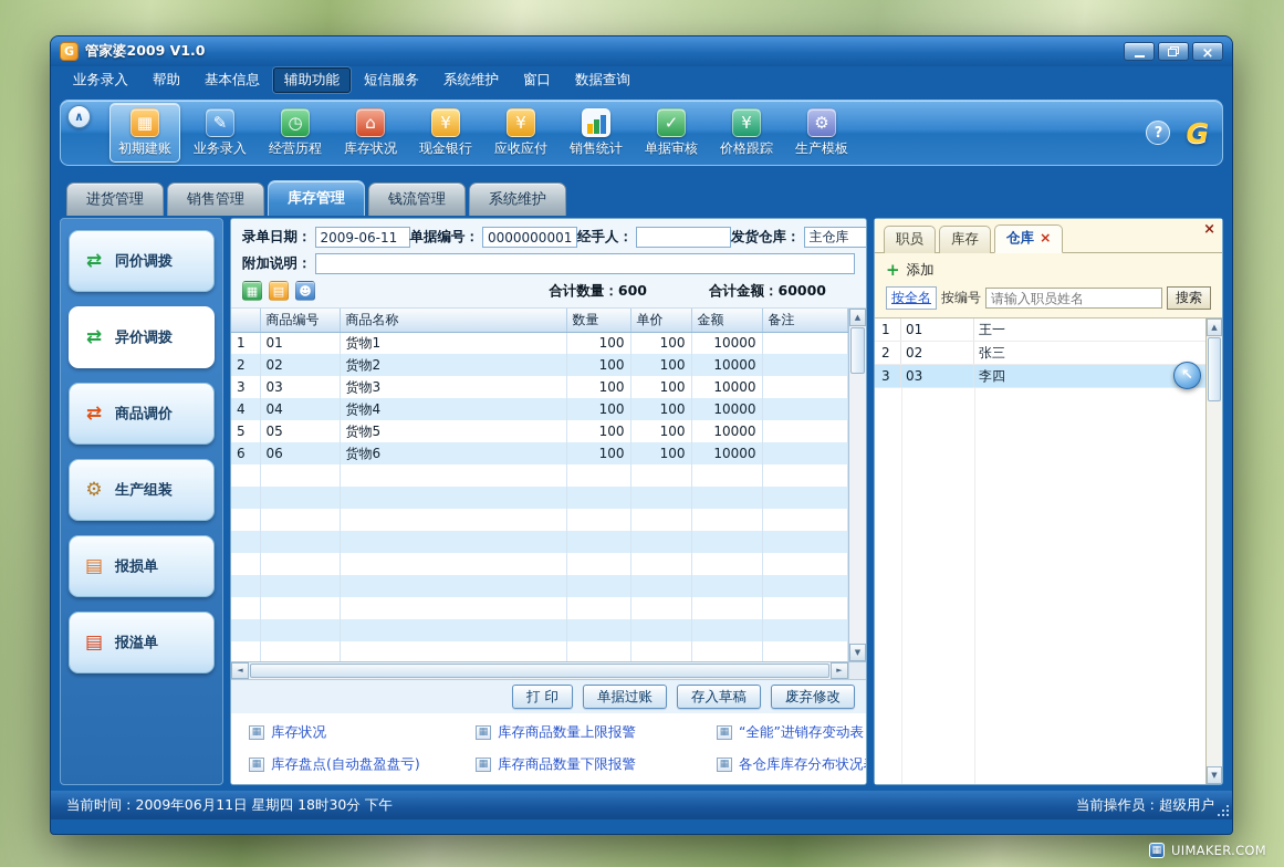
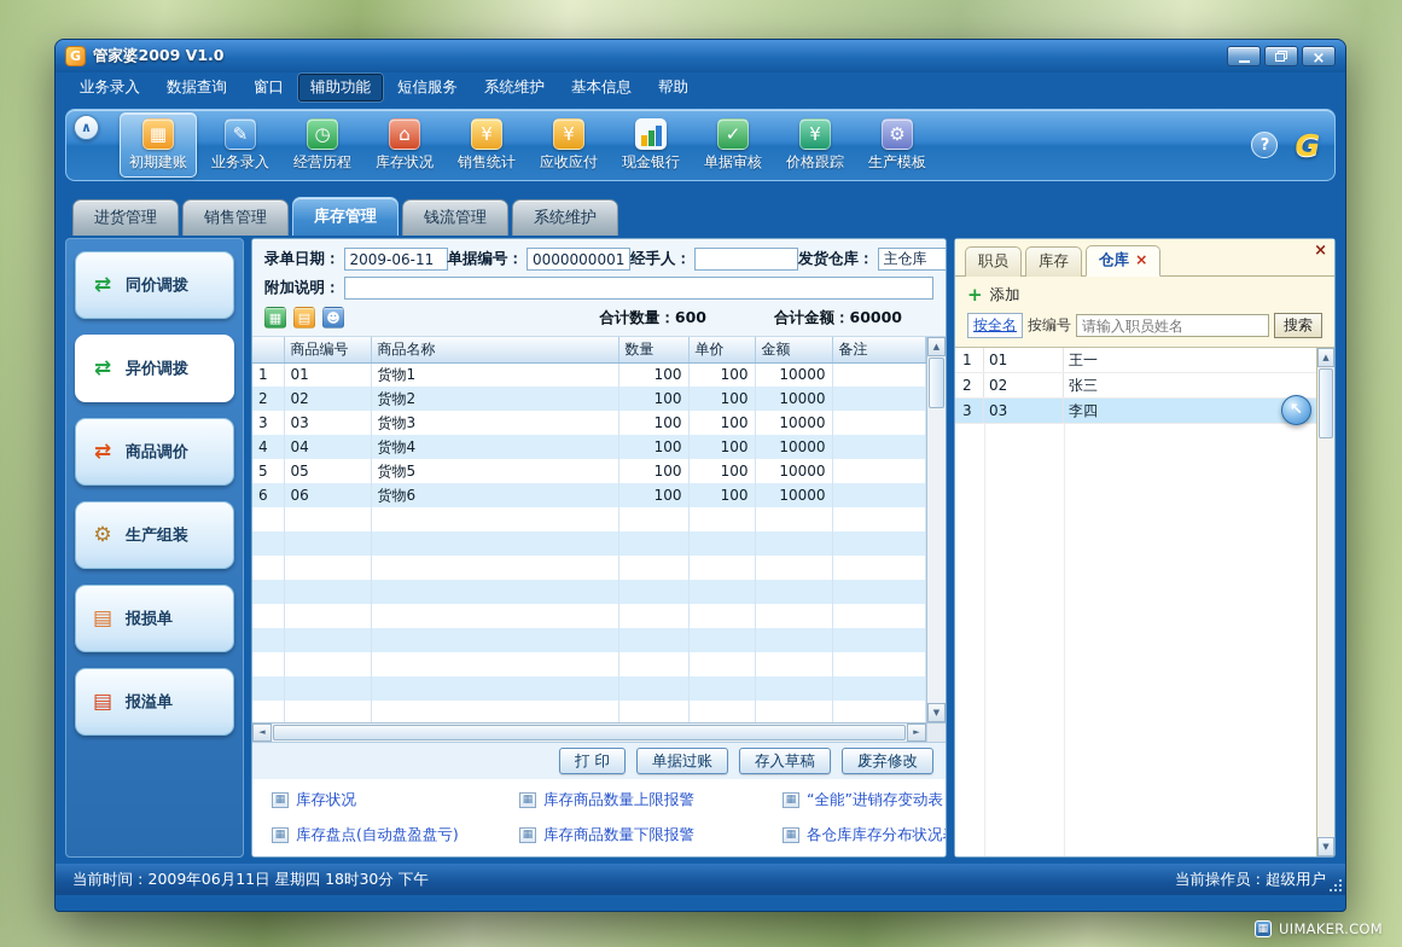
  管家婆2009 V1.0
  业务录入
- 帮助
+ 数据查询
- 基本信息
+ 窗口
  辅助功能
  短信服务
  系统维护
- 窗口
+ 基本信息
- 数据查询
+ 帮助
  初期建账
  业务录入
  经营历程
  库存状况
- 现金银行
+ 销售统计
  应收应付
- 销售统计
+ 现金银行
  单据审核
  价格跟踪
  生产模板
  进货管理
  销售管理
  库存管理
  钱流管理
  系统维护
  同价调拨
  异价调拨
  商品调价
  生产组装
  报损单
  报溢单
  录单日期：
  2009-06-11
  单据编号：
  0000000001
  经手人：
  发货仓库：
  主仓库
  附加说明：
  合计数量：600
  合计金额：60000
  		商品编号	商品名称	数量	单价	金额	备注
  1	01	货物1	100	100	10000
  2	02	货物2	100	100	10000
  3	03	货物3	100	100	10000
  4	04	货物4	100	100	10000
  5	05	货物5	100	100	10000
  6	06	货物6	100	100	10000
  打 印
  单据过账
  存入草稿
  废弃修改
  库存状况
  库存商品数量上限报警
  “全能”进销存变动表
  库存盘点(自动盘盈盘亏)
  库存商品数量下限报警
  各仓库库存分布状况
  职员
  库存
  仓库
  添加
  按全名
  按编号
  请输入职员姓名
  搜索
  1
  01
  王一
  2
  02
  张三
  3
  03
  李四
  当前时间：2009年06月11日 星期四 18时30分 下午
  当前操作员：超级用户
  UIMAKER.COM
